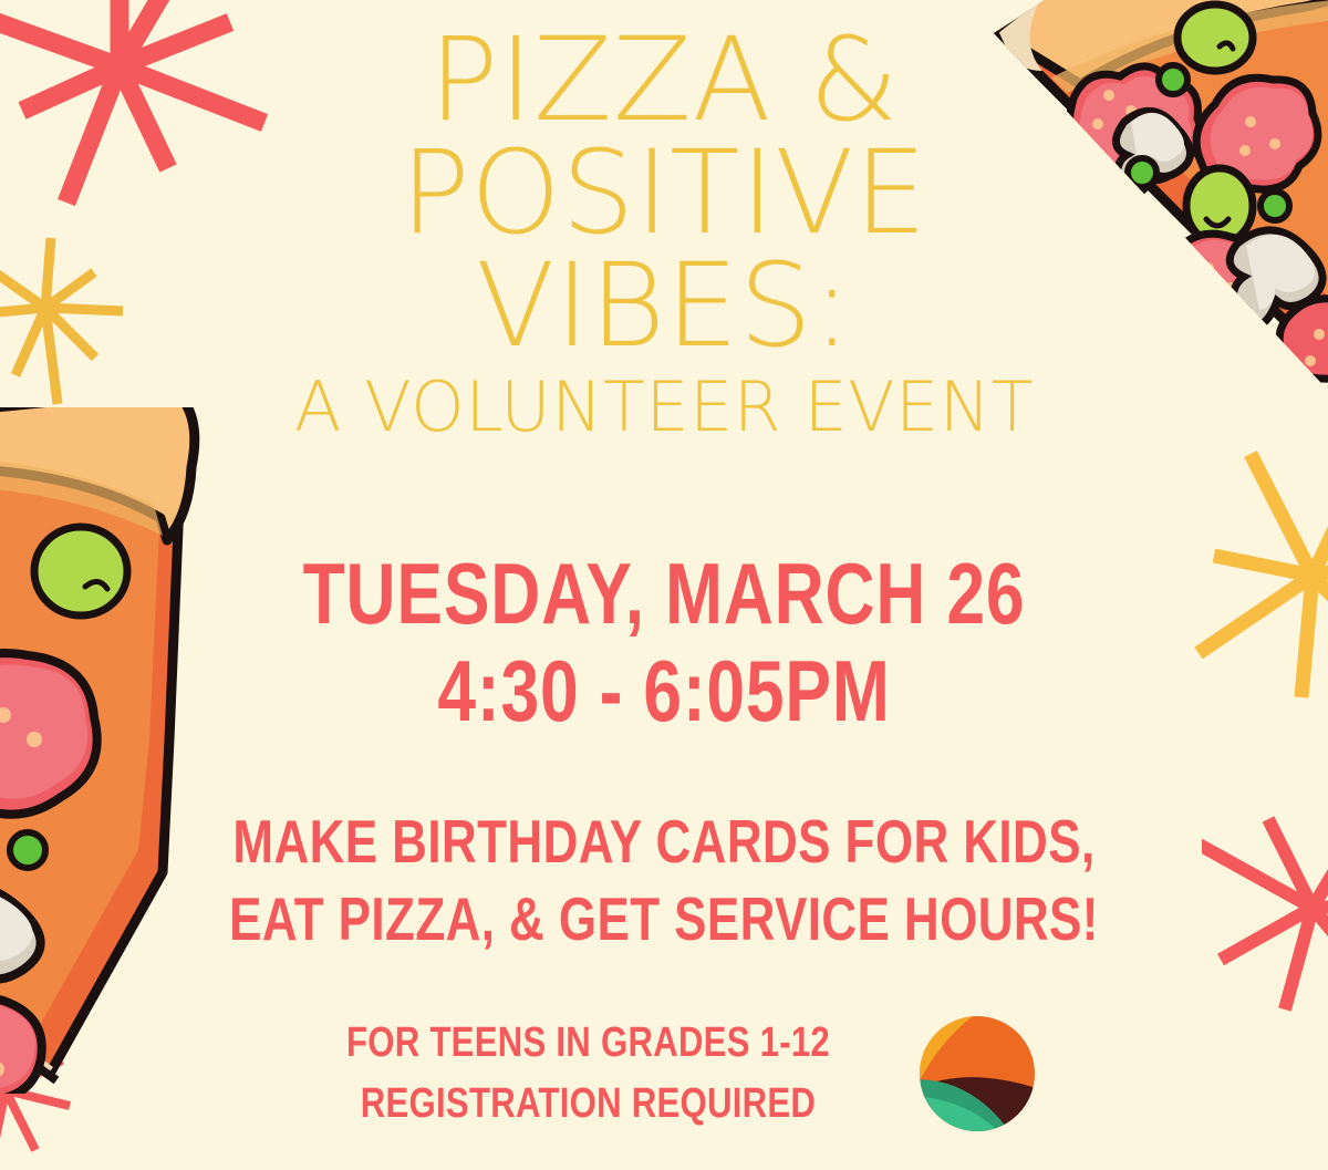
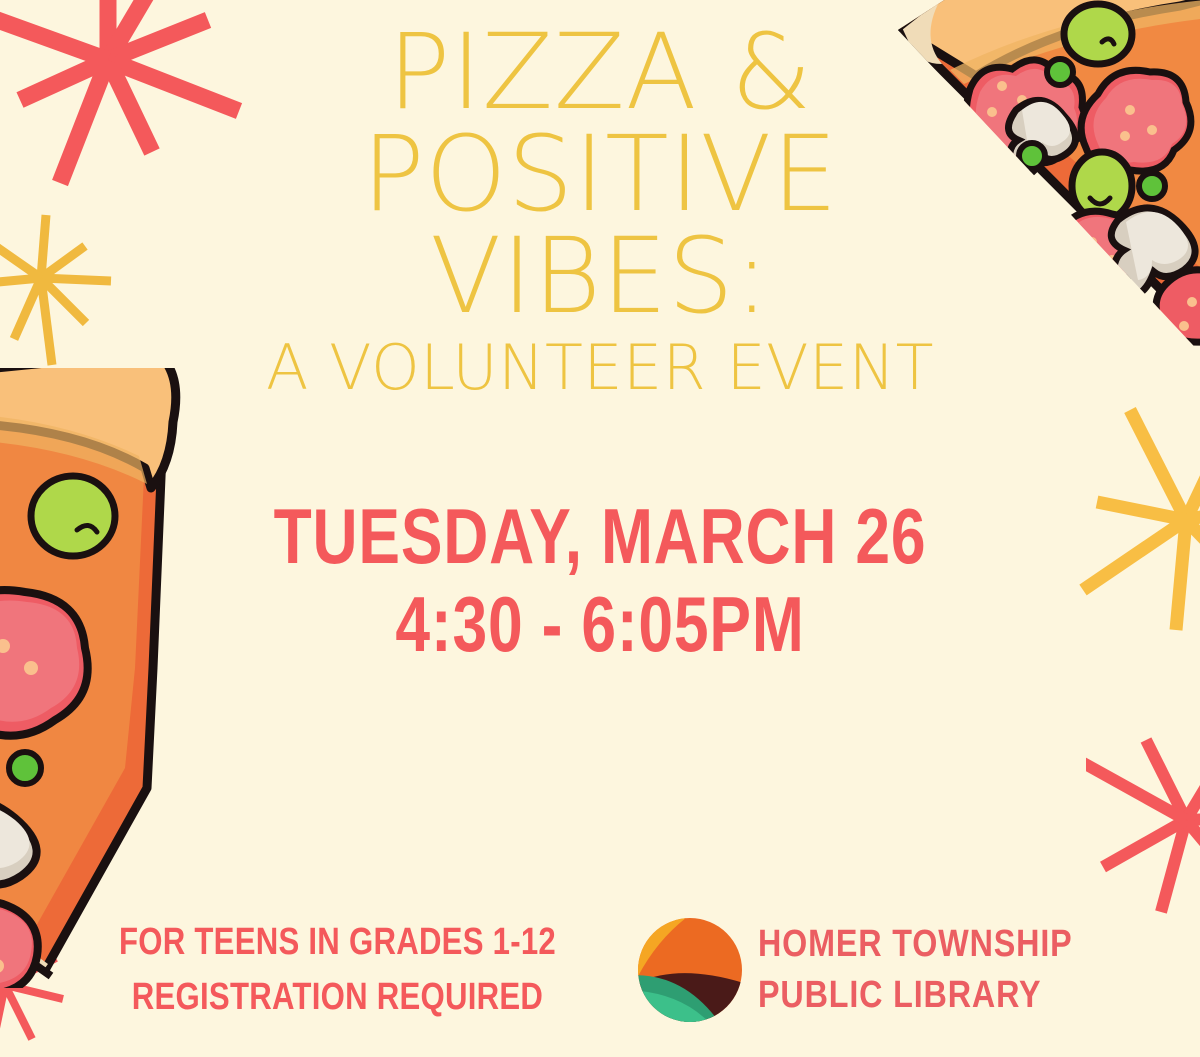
  PIZZA &
  POSITIVE
  VIBES:
  A VOLUNTEER EVENT
  TUESDAY, MARCH 26
  4:30 - 6:05PM
- MAKE BIRTHDAY CARDS FOR KIDS,
- EAT PIZZA, & GET SERVICE HOURS!
  FOR TEENS IN GRADES 1-12
  REGISTRATION REQUIRED
+ HOMER TOWNSHIP
+ PUBLIC LIBRARY
